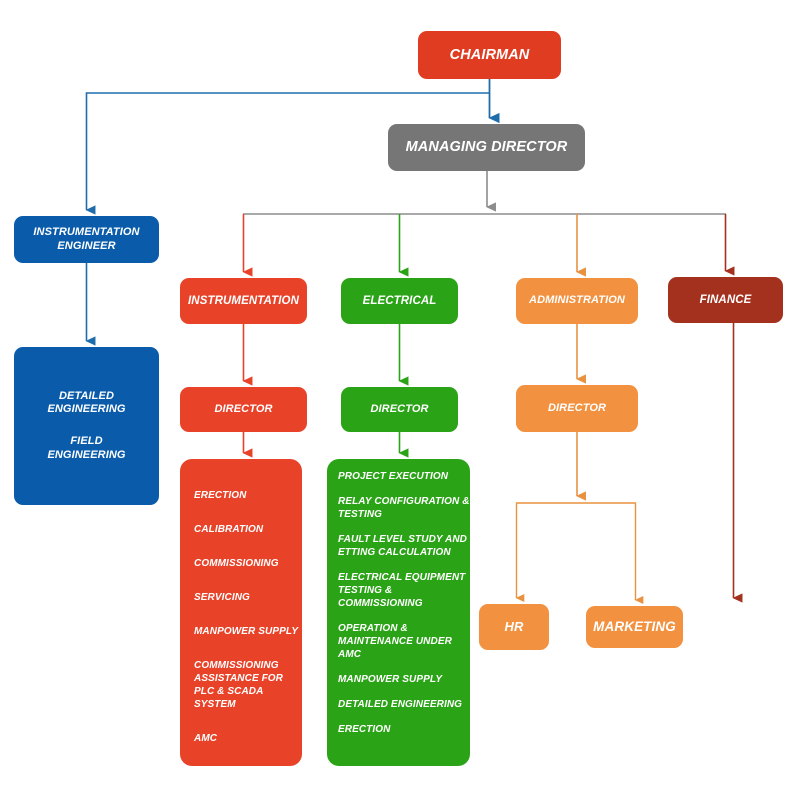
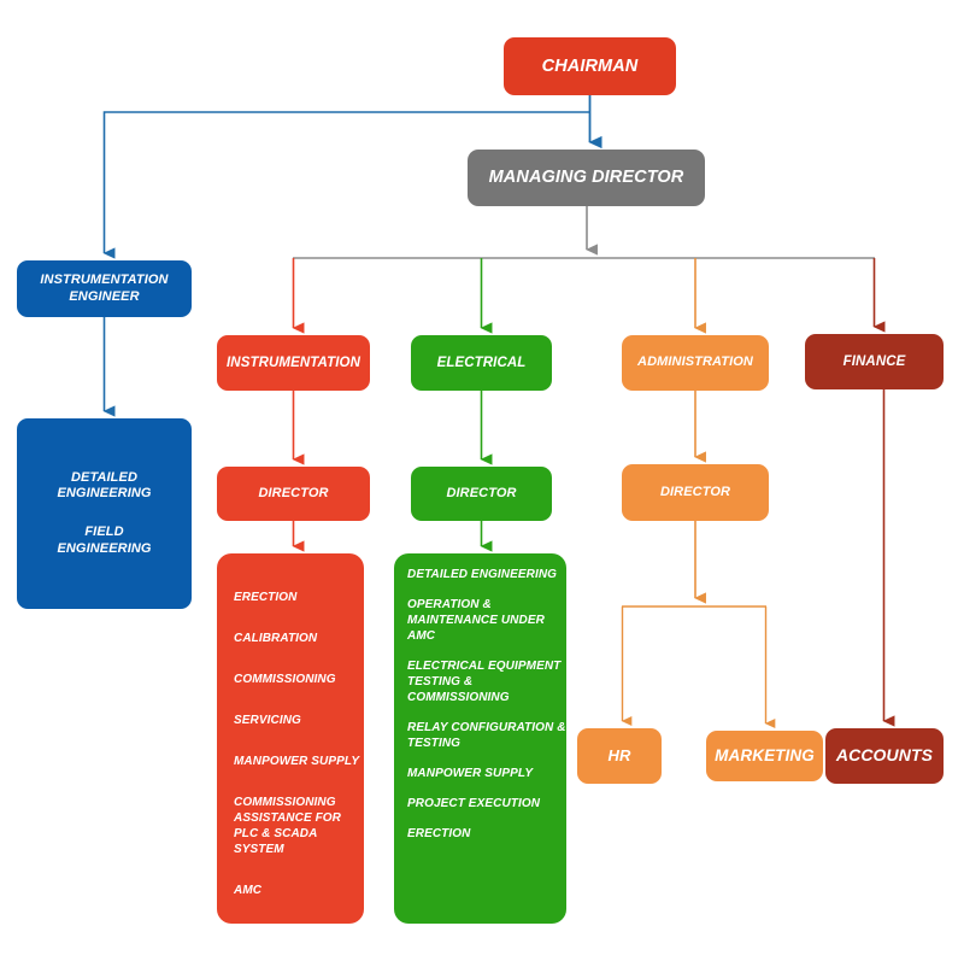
  CHAIRMAN
  MANAGING DIRECTOR
  INSTRUMENTATION
  ENGINEER
  DETAILED
  ENGINEERING
  FIELD
  ENGINEERING
  INSTRUMENTATION
  ELECTRICAL
  ADMINISTRATION
  FINANCE
  DIRECTOR
  DIRECTOR
  DIRECTOR
  ERECTION
  CALIBRATION
  COMMISSIONING
  SERVICING
  MANPOWER SUPPLY
  COMMISSIONING ASSISTANCE FOR PLC & SCADA SYSTEM
  AMC
- PROJECT EXECUTION
+ DETAILED ENGINEERING
- RELAY CONFIGURATION & TESTING
+ OPERATION & MAINTENANCE UNDER AMC
- FAULT LEVEL STUDY AND ETTING CALCULATION
  ELECTRICAL EQUIPMENT TESTING & COMMISSIONING
- OPERATION & MAINTENANCE UNDER AMC
+ RELAY CONFIGURATION & TESTING
  MANPOWER SUPPLY
- DETAILED ENGINEERING
+ PROJECT EXECUTION
  ERECTION
  HR
  MARKETING
+ ACCOUNTS
